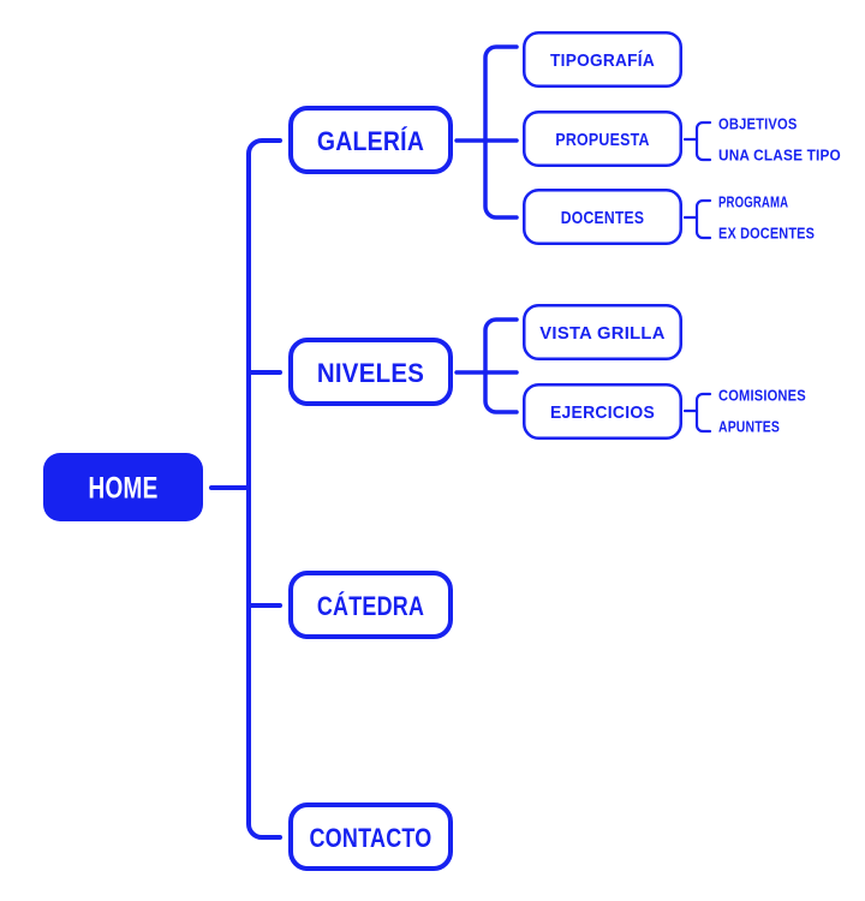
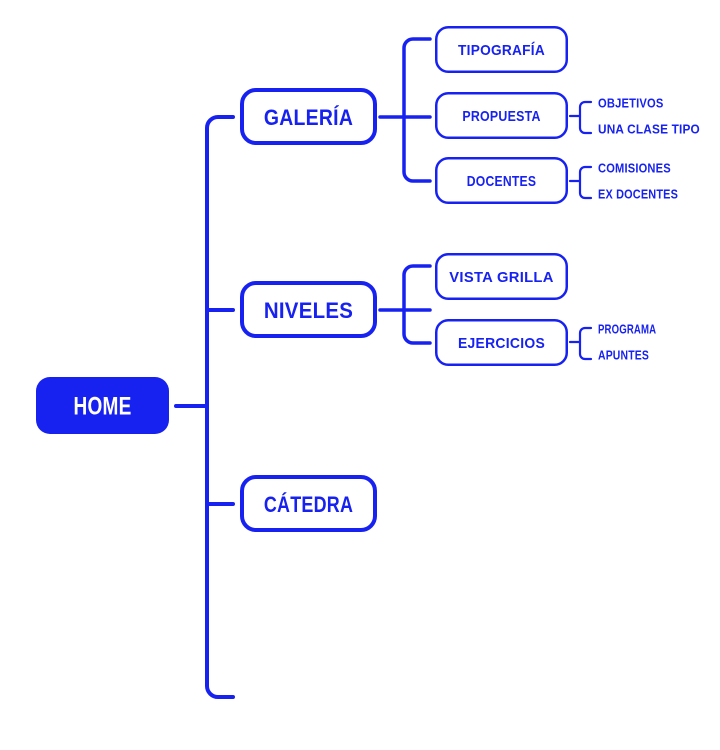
  HOME
  GALERÍA
  NIVELES
  CÁTEDRA
- CONTACTO
  TIPOGRAFÍA
  PROPUESTA
  DOCENTES
  VISTA GRILLA
  EJERCICIOS
  OBJETIVOS
  UNA CLASE TIPO
- PROGRAMA
+ COMISIONES
  EX DOCENTES
- COMISIONES
+ PROGRAMA
  APUNTES
